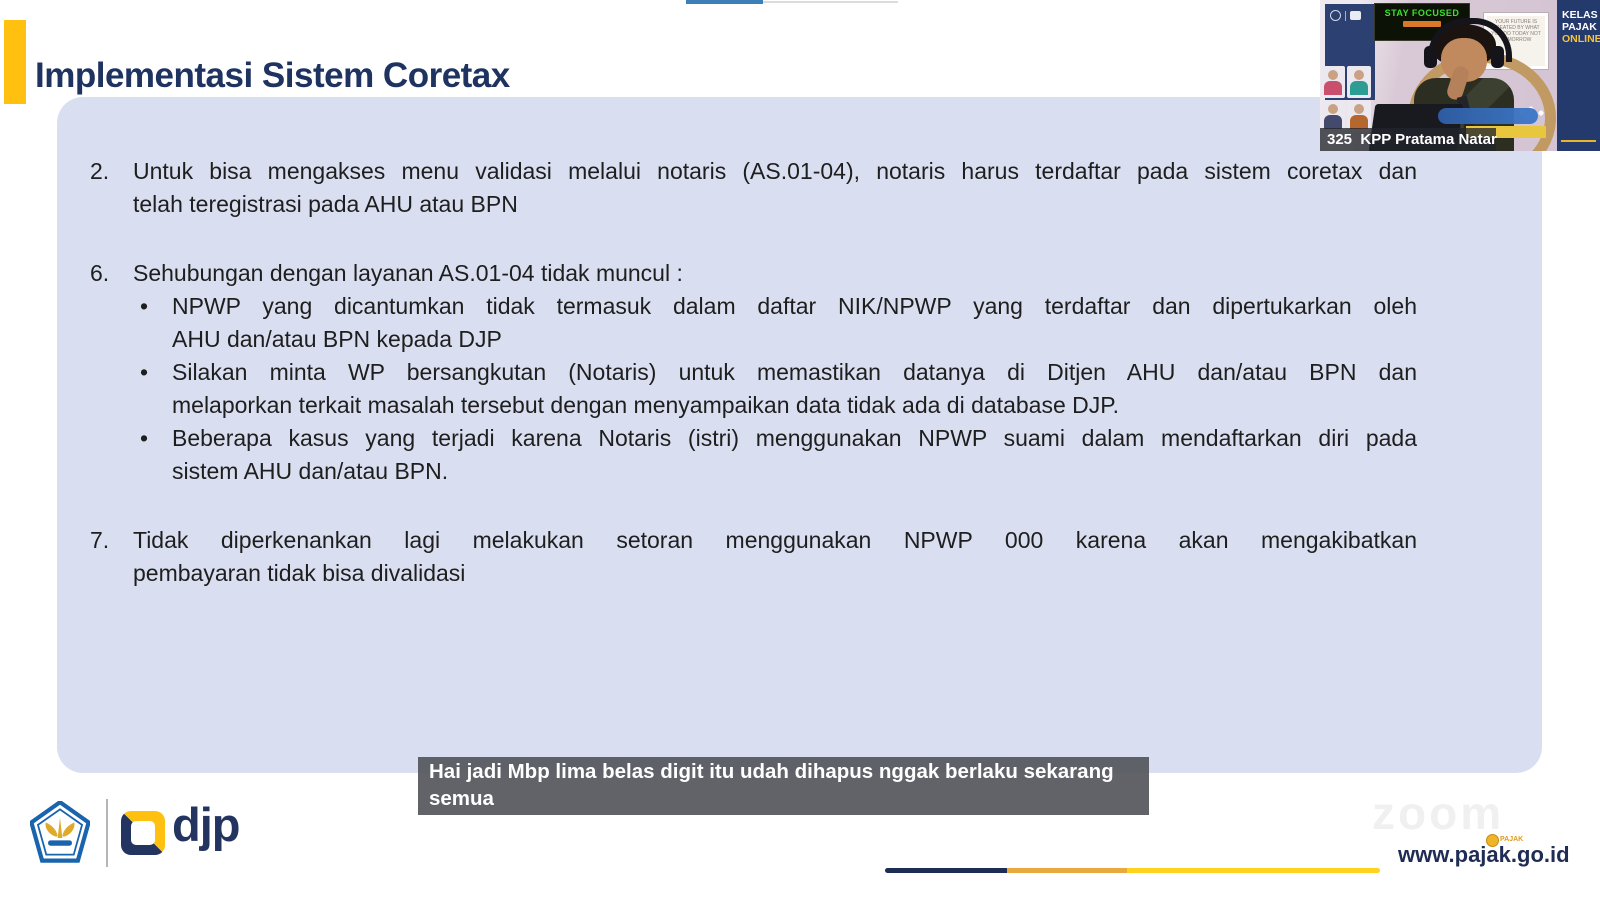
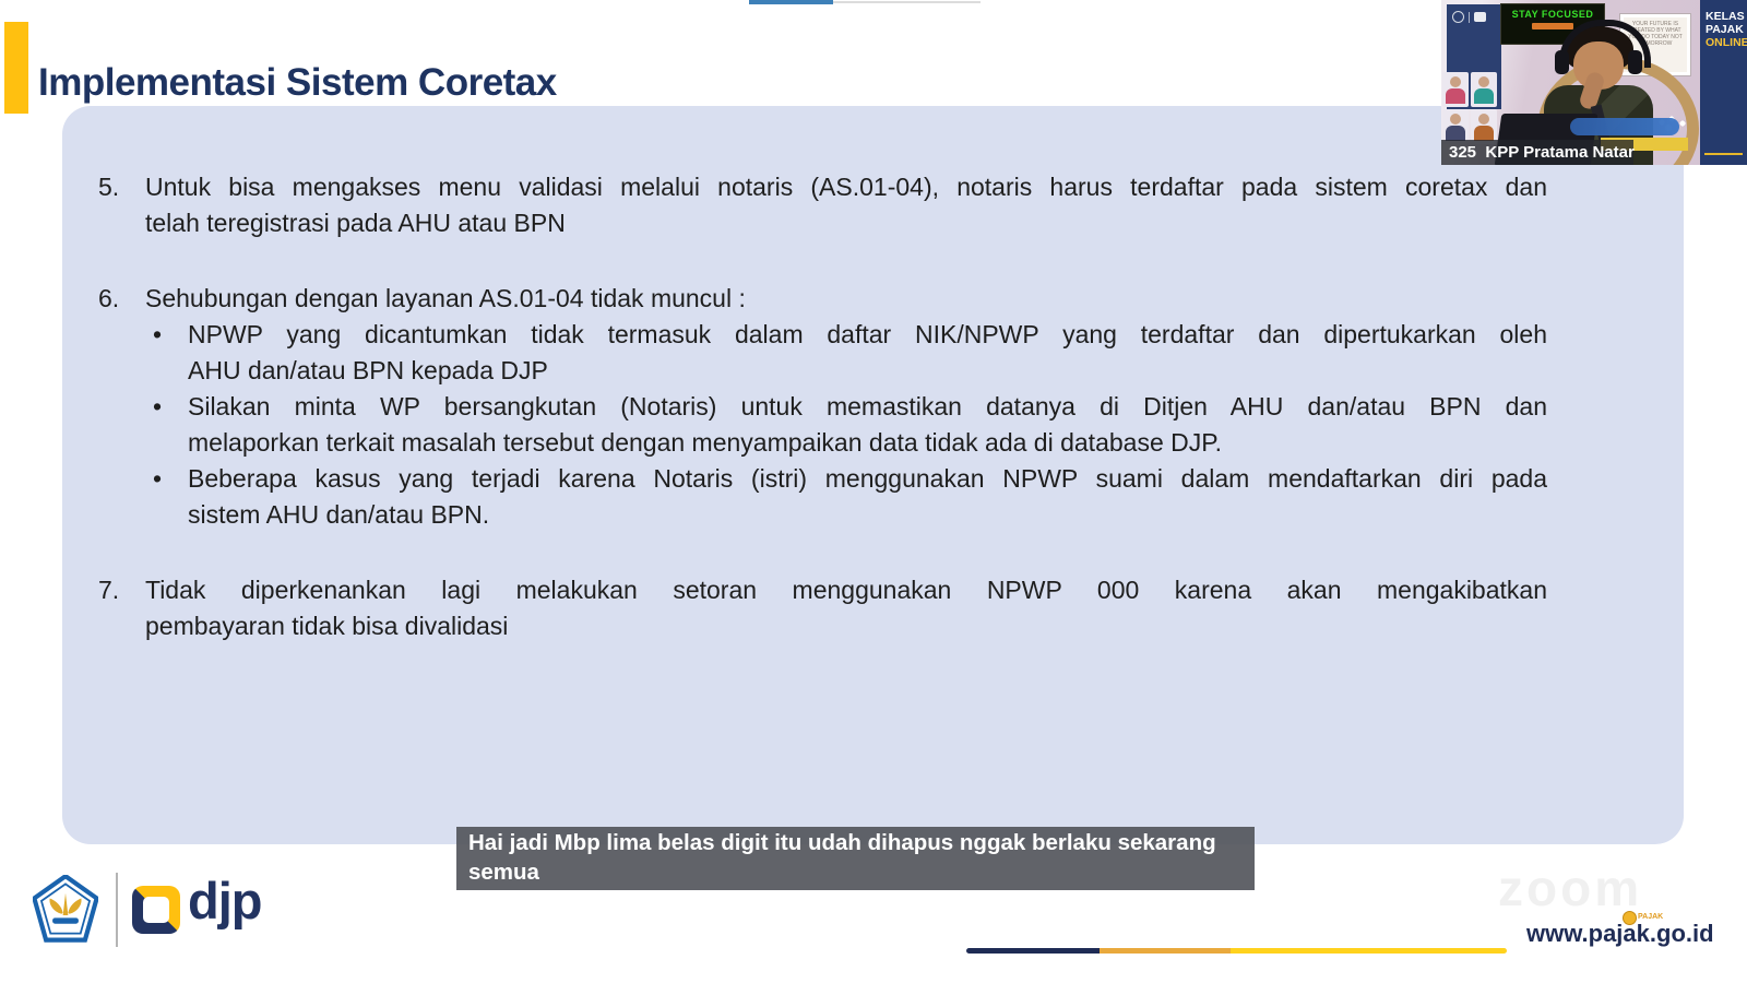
  Implementasi Sistem Coretax
- 2.
+ 5.
  Untuk bisa mengakses menu validasi melalui notaris (AS.01-04), notaris harus terdaftar pada sistem coretax dan
  telah teregistrasi pada AHU atau BPN
  6.
  Sehubungan dengan layanan AS.01-04 tidak muncul :
  •
  NPWP yang dicantumkan tidak termasuk dalam daftar NIK/NPWP yang terdaftar dan dipertukarkan oleh
  AHU dan/atau BPN kepada DJP
  •
  Silakan minta WP bersangkutan (Notaris) untuk memastikan datanya di Ditjen AHU dan/atau BPN dan
  melaporkan terkait masalah tersebut dengan menyampaikan data tidak ada di database DJP.
  •
  Beberapa kasus yang terjadi karena Notaris (istri) menggunakan NPWP suami dalam mendaftarkan diri pada
  sistem AHU dan/atau BPN.
  7.
  Tidak diperkenankan lagi melakukan setoran menggunakan NPWP 000 karena akan mengakibatkan
  pembayaran tidak bisa divalidasi
  STAY FOCUSED
  KELAS
  PAJAK
  ONLINE
  325 KPP Pratama Natar
  Hai jadi Mbp lima belas digit itu udah dihapus nggak berlaku sekarang semua
  djp
  zoom
  www.pajak.go.id
